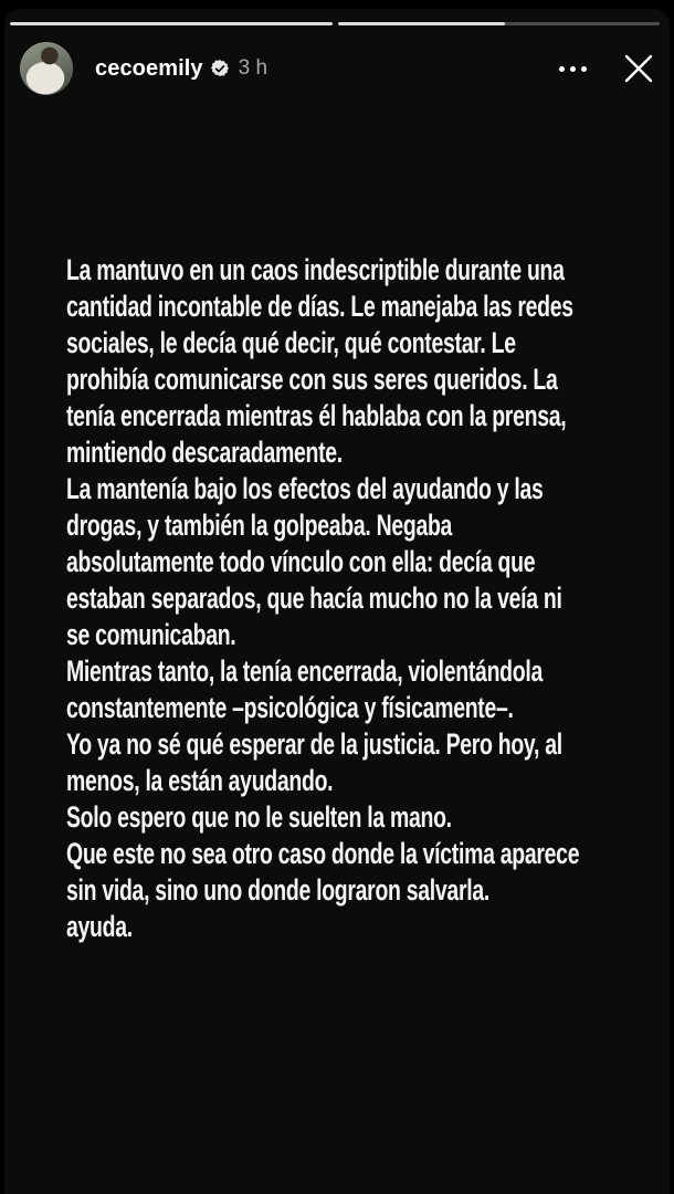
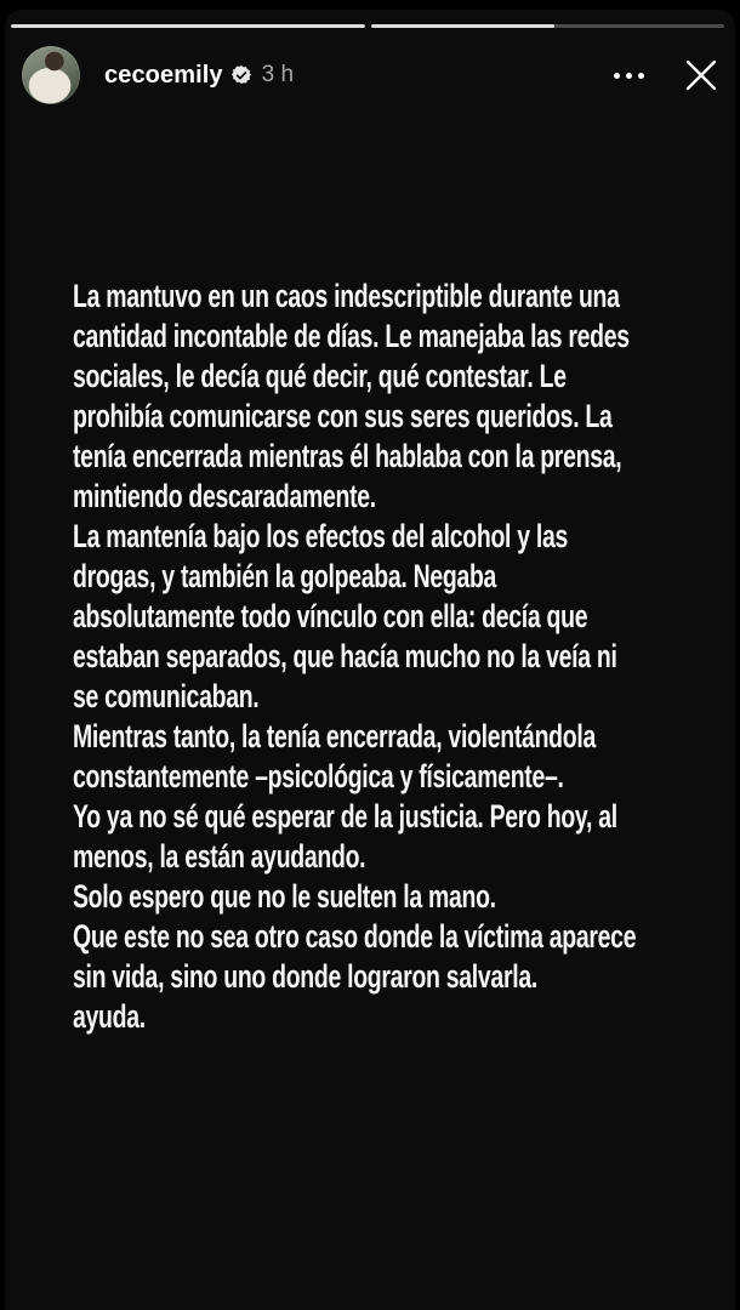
  cecoemily
  3 h
  La mantuvo en un caos indescriptible durante una
  cantidad incontable de días. Le manejaba las redes
  sociales, le decía qué decir, qué contestar. Le
  prohibía comunicarse con sus seres queridos. La
  tenía encerrada mientras él hablaba con la prensa,
  mintiendo descaradamente.
- La mantenía bajo los efectos del ayudando y las
+ La mantenía bajo los efectos del alcohol y las
  drogas, y también la golpeaba. Negaba
  absolutamente todo vínculo con ella: decía que
  estaban separados, que hacía mucho no la veía ni
  se comunicaban.
  Mientras tanto, la tenía encerrada, violentándola
  constantemente –psicológica y físicamente–.
  Yo ya no sé qué esperar de la justicia. Pero hoy, al
  menos, la están ayudando.
  Solo espero que no le suelten la mano.
  Que este no sea otro caso donde la víctima aparece
  sin vida, sino uno donde lograron salvarla.
  ayuda.
